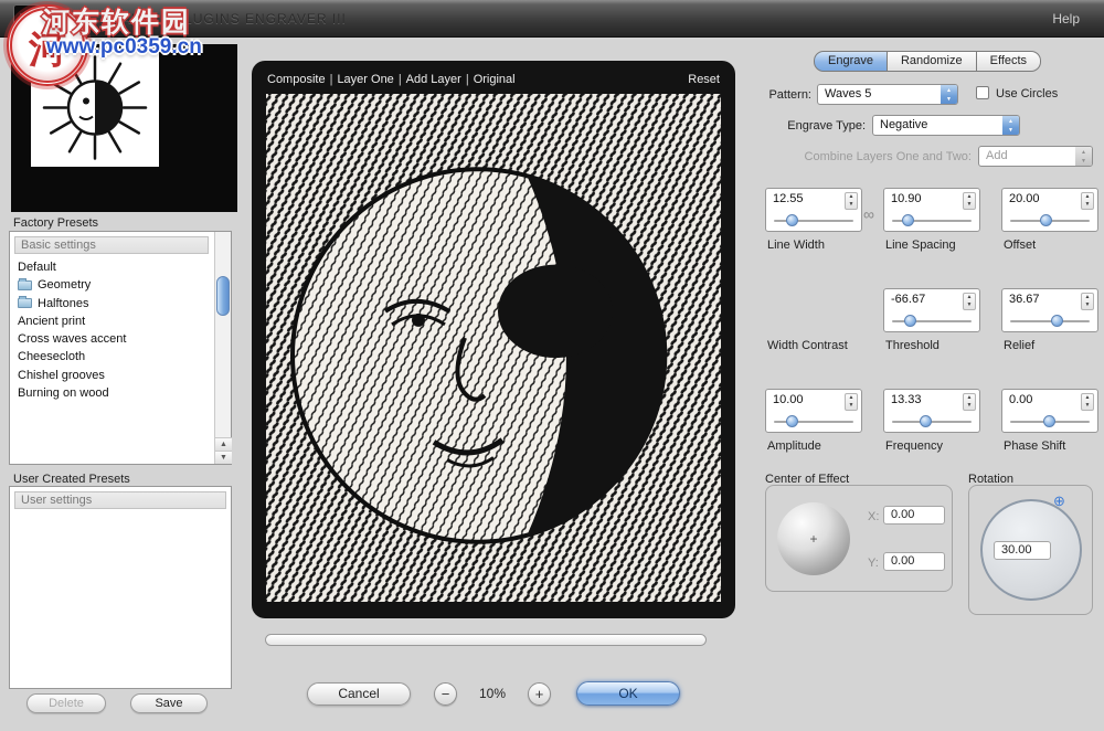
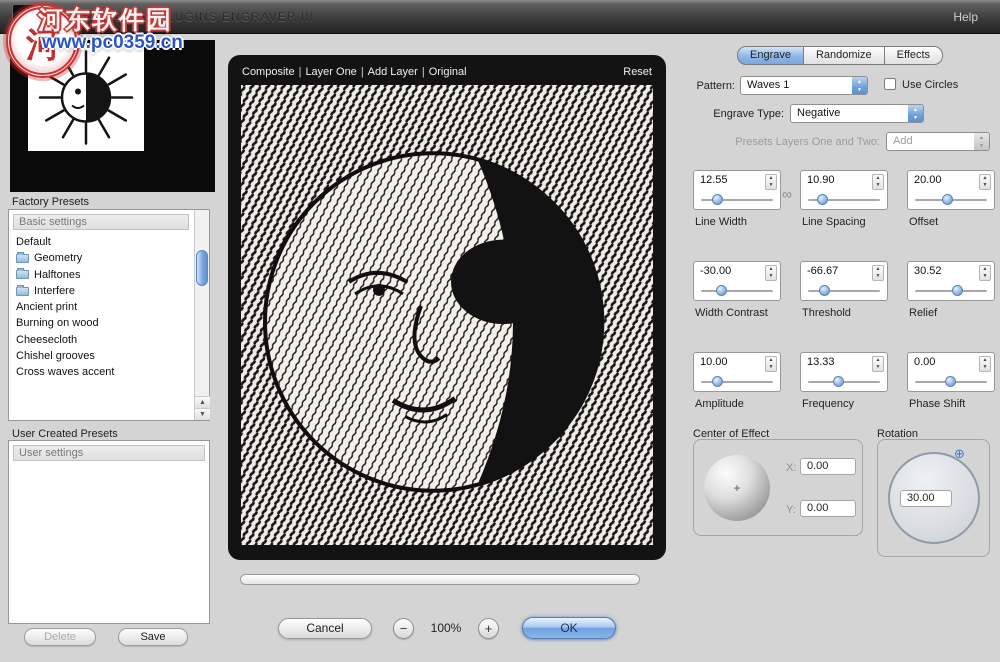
  ALPHA PLUGINS ENGRAVER III
  Help
  河
  河东软件园
  www.pc0359.cn
  Factory Presets
  Basic settings
  Default
  Geometry
  Halftones
+ Interfere
  Ancient print
- Cross waves accent
+ Burning on wood
  Cheesecloth
  Chishel grooves
- Burning on wood
+ Cross waves accent
  User Created Presets
  User settings
  Delete
  Save
  Composite | Layer One | Add Layer | Original
  Reset
  Cancel
  −
- 10%
+ 100%
  +
  OK
  Engrave
  Randomize
  Effects
  Pattern:
- Waves 5
+ Waves 1
  Use Circles
  Engrave Type:
  Negative
- Combine Layers One and Two:
+ Presets Layers One and Two:
  Add
  12.55
  Line Width
  ∞
  10.90
  Line Spacing
  20.00
  Offset
+ -30.00
  Width Contrast
  -66.67
  Threshold
- 36.67
+ 30.52
  Relief
  10.00
  Amplitude
  13.33
  Frequency
  0.00
  Phase Shift
  Center of Effect
  +
  X:
  0.00
  Y:
  0.00
  Rotation
  ⊕
  30.00
